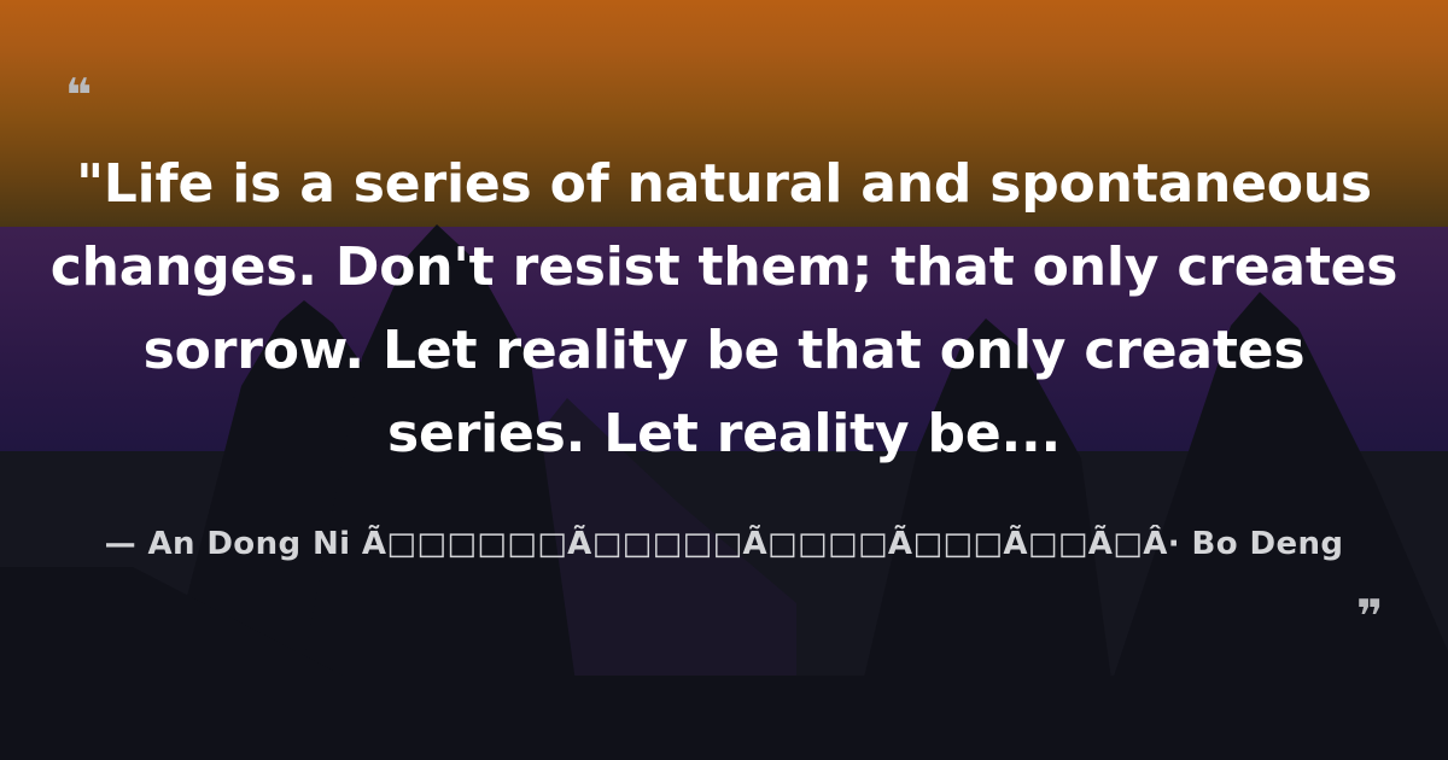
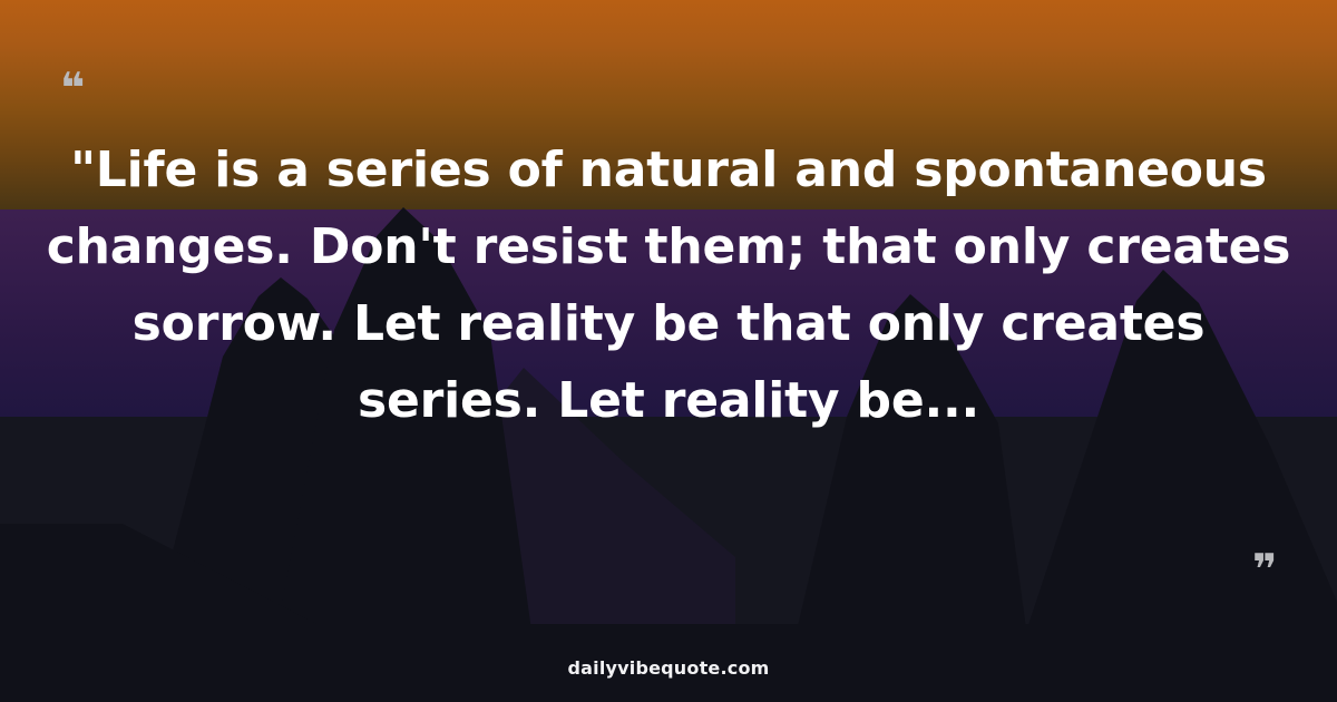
  ❝
  "Life is a series of natural and spontaneous changes. Don't resist them; that only creates sorrow. Let reality be that only creates series. Let reality be...
- — An Dong Ni Ã□□□□□□Ã□□□□□Ã□□□□Ã□□□Ã□□Ã□Â· Bo Deng
  ❞
+ dailyvibequote.com
